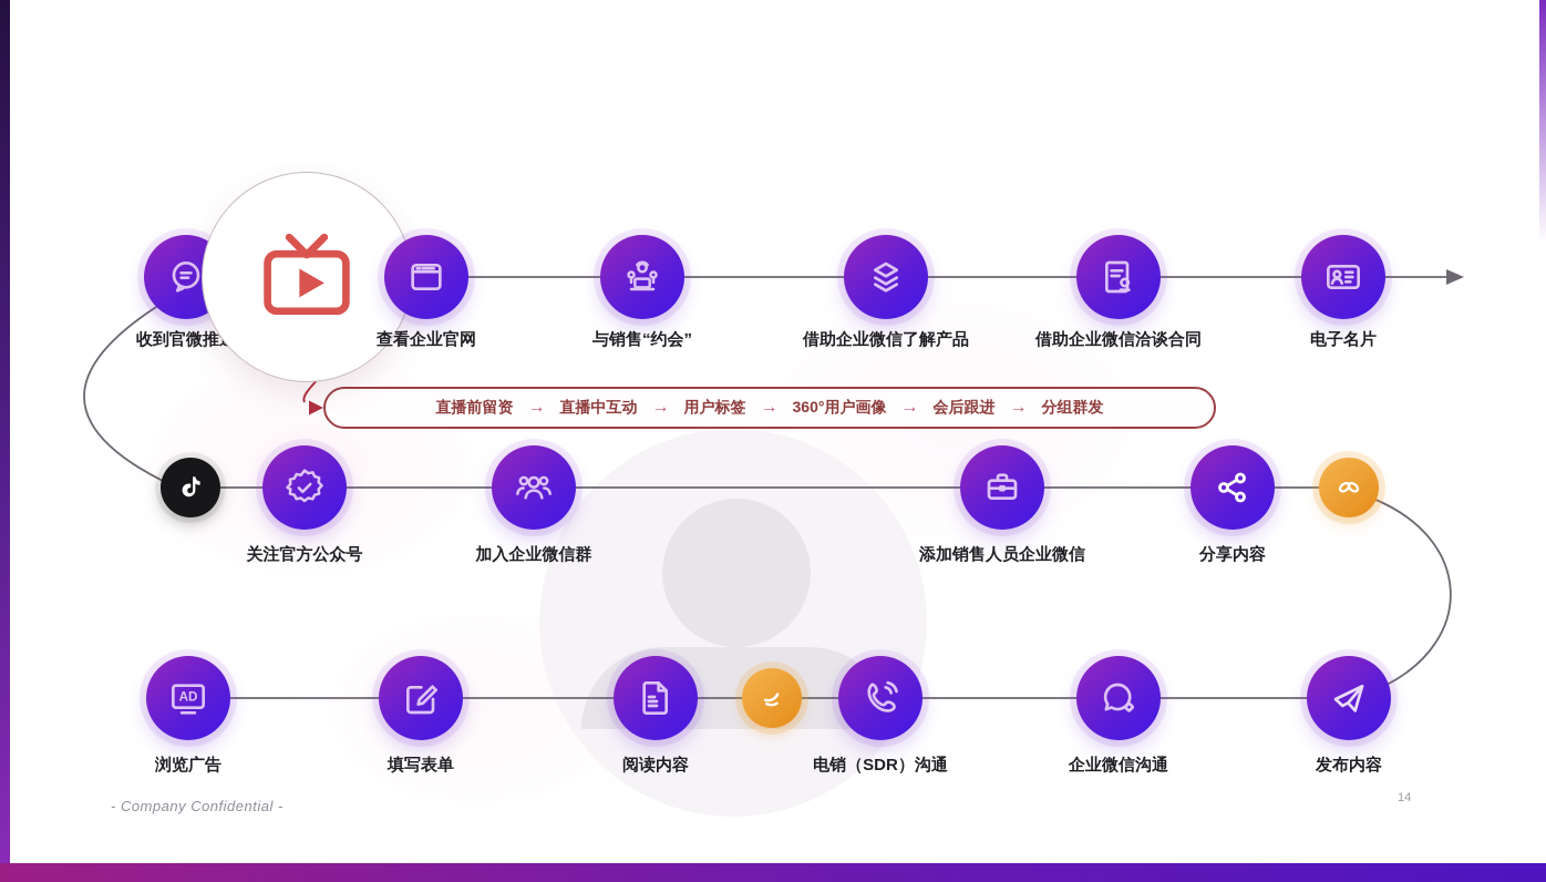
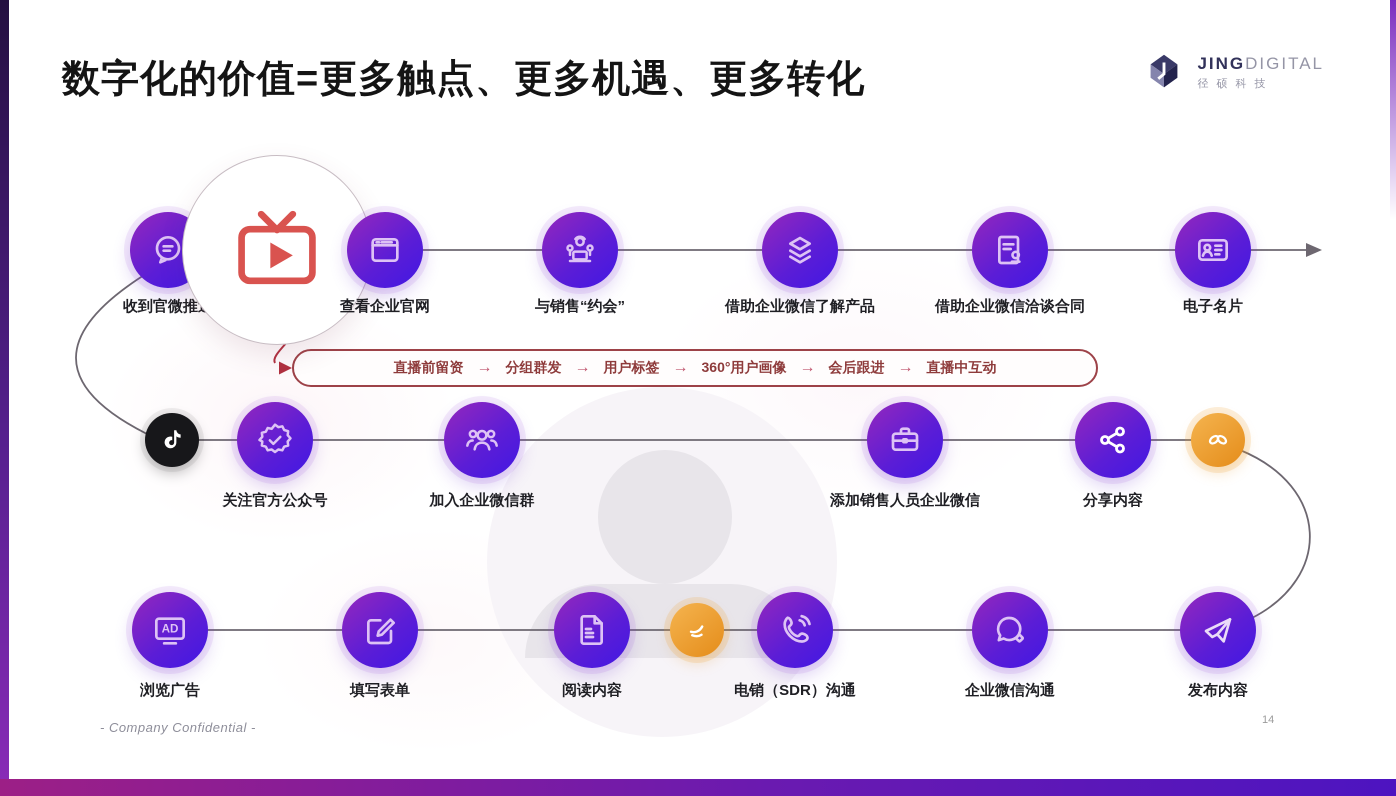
+ 数字化的价值=更多触点、更多机遇、更多转化
+ JINGDIGITAL
+ 径硕科技
  直播前留资
  →
- 直播中互动
+ 分组群发
  →
  用户标签
  →
  360°用户画像
  →
  会后跟进
  →
- 分组群发
+ 直播中互动
  收到官微推
  查看企业官网
  与销售“约会”
  借助企业微信了解产品
  借助企业微信洽谈合同
  电子名片
  关注官方公众号
  加入企业微信群
  添加销售人员企业微信
  分享内容
  AD
  浏览广告
  填写表单
  阅读内容
  电销（SDR）沟通
  企业微信沟通
  发布内容
  - Company Confidential -
  14
